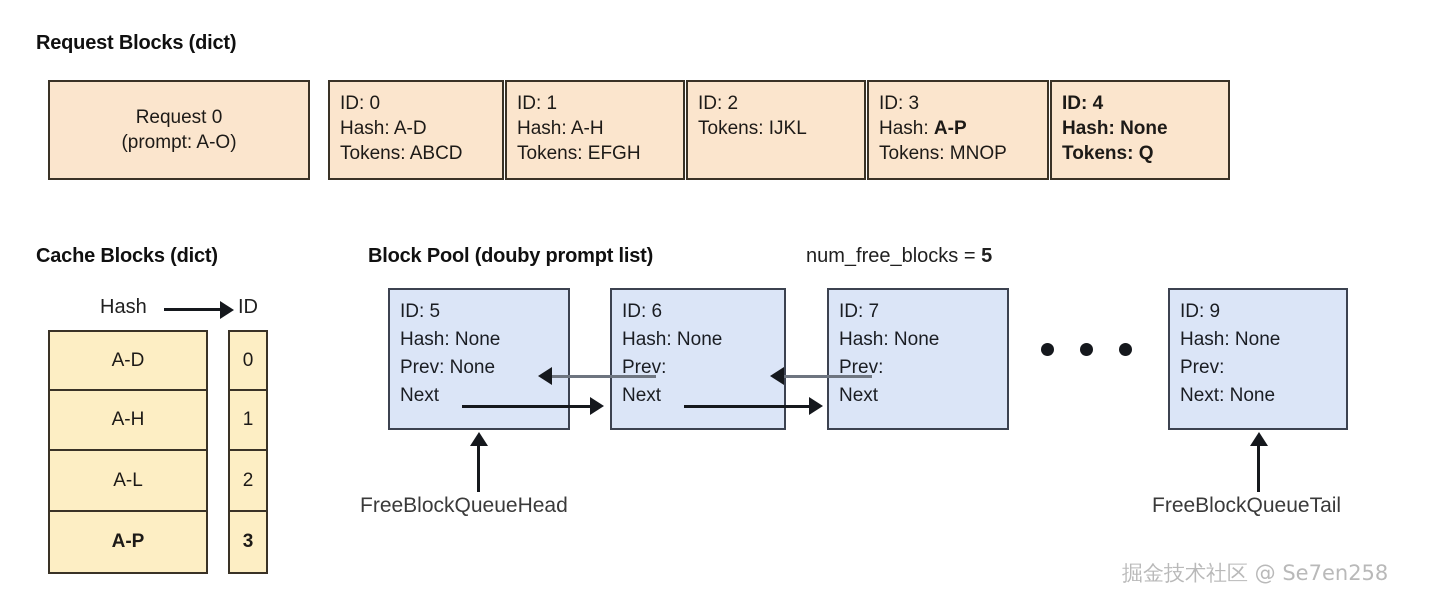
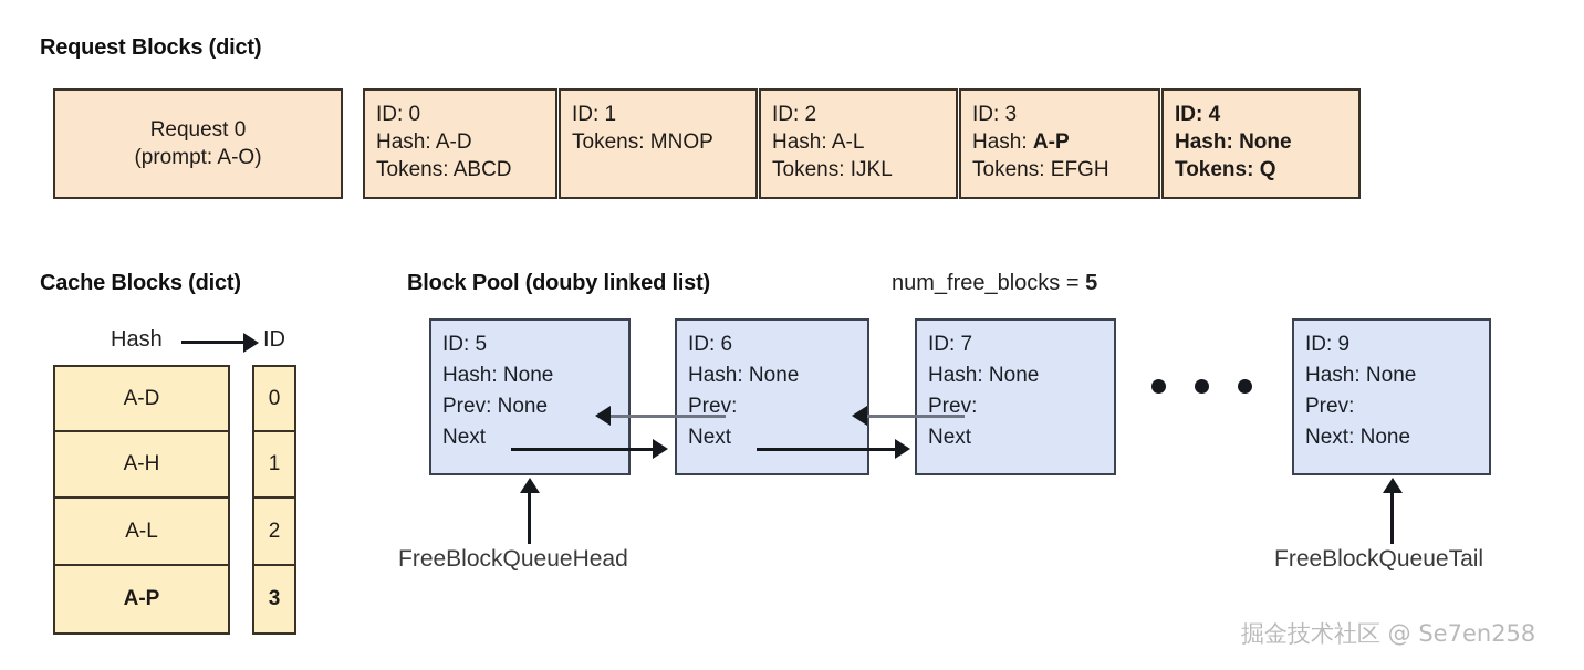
  Request Blocks (dict)
  Request 0
  (prompt: A-O)
  ID: 0
  Hash: A-D
  Tokens: ABCD
  ID: 1
- Hash: A-H
- Tokens: EFGH
+ Tokens: MNOP
  ID: 2
+ Hash: A-L
  Tokens: IJKL
  ID: 3
  Hash: A-P
- Tokens: MNOP
+ Tokens: EFGH
  ID: 4
  Hash: None
  Tokens: Q
  Cache Blocks (dict)
  Hash
  ID
  A-D
  A-H
  A-L
  A-P
  0
  1
  2
  3
- Block Pool (douby prompt list)
+ Block Pool (douby linked list)
  num_free_blocks = 5
  ID: 5
  Hash: None
  Prev: None
  Next
  ID: 6
  Hash: None
  Prev:
  Next
  ID: 7
  Hash: None
  Prev:
  Next
  ID: 9
  Hash: None
  Prev:
  Next: None
  FreeBlockQueueHead
  FreeBlockQueueTail
  掘金技术社区 @ Se7en258
